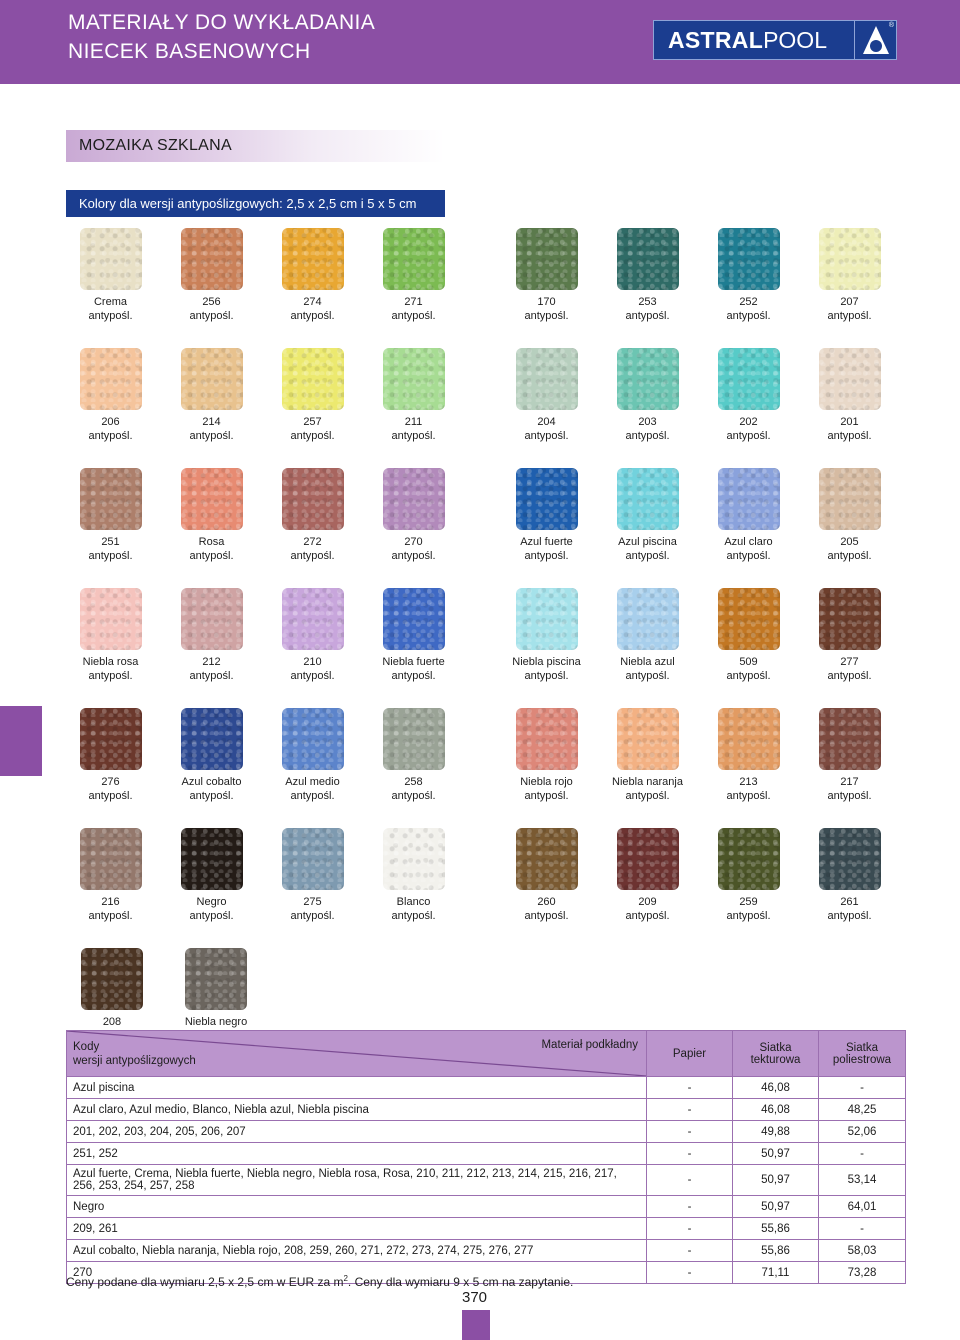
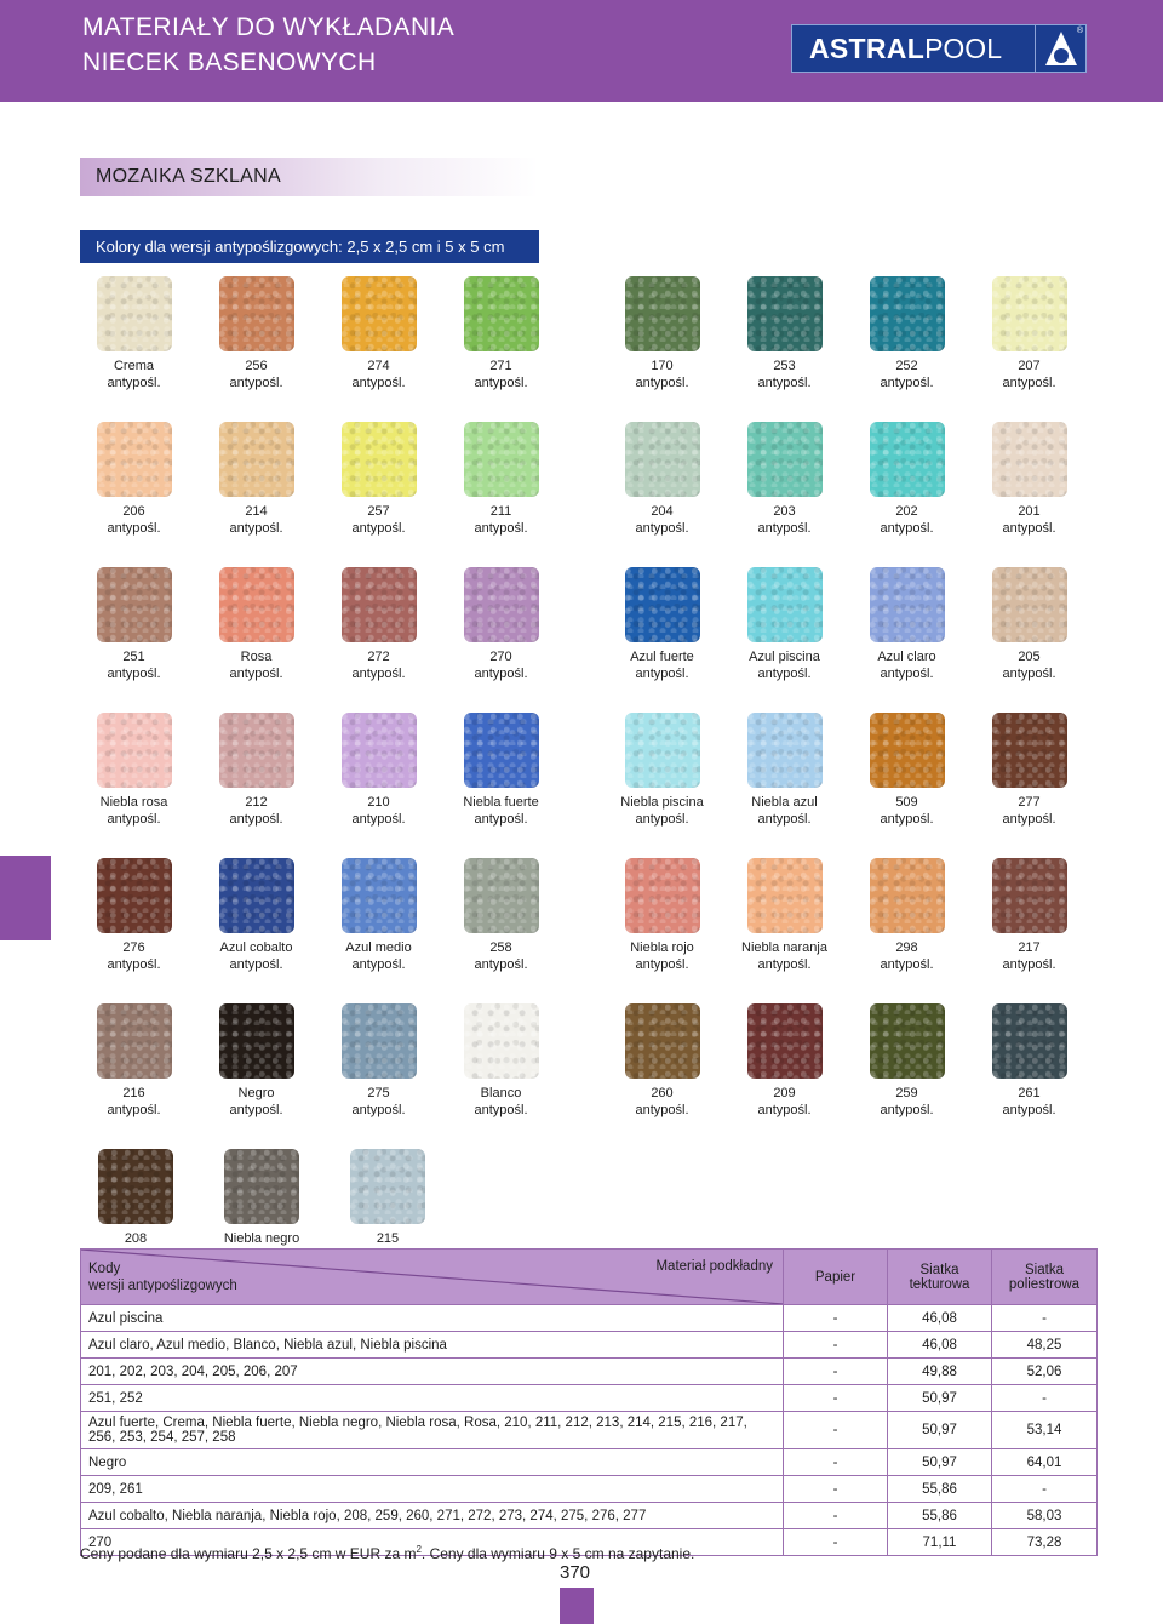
  MATERIAŁY DO WYKŁADANIA
  NIECEK BASENOWYCH
  ASTRALPOOL
  MOZAIKA SZKLANA
  Kolory dla wersji antypoślizgowych: 2,5 x 2,5 cm i 5 x 5 cm
  Crema
  antypośl.
  256
  antypośl.
  274
  antypośl.
  271
  antypośl.
  170
  antypośl.
  253
  antypośl.
  252
  antypośl.
  207
  antypośl.
  206
  antypośl.
  214
  antypośl.
  257
  antypośl.
  211
  antypośl.
  204
  antypośl.
  203
  antypośl.
  202
  antypośl.
  201
  antypośl.
  251
  antypośl.
  Rosa
  antypośl.
  272
  antypośl.
  270
  antypośl.
  Azul fuerte
  antypośl.
  Azul piscina
  antypośl.
  Azul claro
  antypośl.
  205
  antypośl.
  Niebla rosa
  antypośl.
  212
  antypośl.
  210
  antypośl.
  Niebla fuerte
  antypośl.
  Niebla piscina
  antypośl.
  Niebla azul
  antypośl.
  509
  antypośl.
  277
  antypośl.
  276
  antypośl.
  Azul cobalto
  antypośl.
  Azul medio
  antypośl.
  258
  antypośl.
  Niebla rojo
  antypośl.
  Niebla naranja
  antypośl.
- 213
+ 298
  antypośl.
  217
  antypośl.
  216
  antypośl.
  Negro
  antypośl.
  275
  antypośl.
  Blanco
  antypośl.
  260
  antypośl.
  209
  antypośl.
  259
  antypośl.
  261
  antypośl.
  208
  Niebla negro
+ 215
  Kody wersji antypoślizgowych Materiał podkładny	Papier	Siatka tekturowa	Siatka poliestrowa
  Azul piscina	-	46,08	-
  Azul claro, Azul medio, Blanco, Niebla azul, Niebla piscina	-	46,08	48,25
  201, 202, 203, 204, 205, 206, 207	-	49,88	52,06
  251, 252	-	50,97	-
  Azul fuerte, Crema, Niebla fuerte, Niebla negro, Niebla rosa, Rosa, 210, 211, 212, 213, 214, 215, 216, 217, 256, 253, 254, 257, 258	-	50,97	53,14
  Negro	-	50,97	64,01
  209, 261	-	55,86	-
  Azul cobalto, Niebla naranja, Niebla rojo, 208, 259, 260, 271, 272, 273, 274, 275, 276, 277	-	55,86	58,03
  270	-	71,11	73,28
  Ceny podane dla wymiaru 2,5 x 2,5 cm w EUR za m2. Ceny dla wymiaru 9 x 5 cm na zapytanie.
  370
